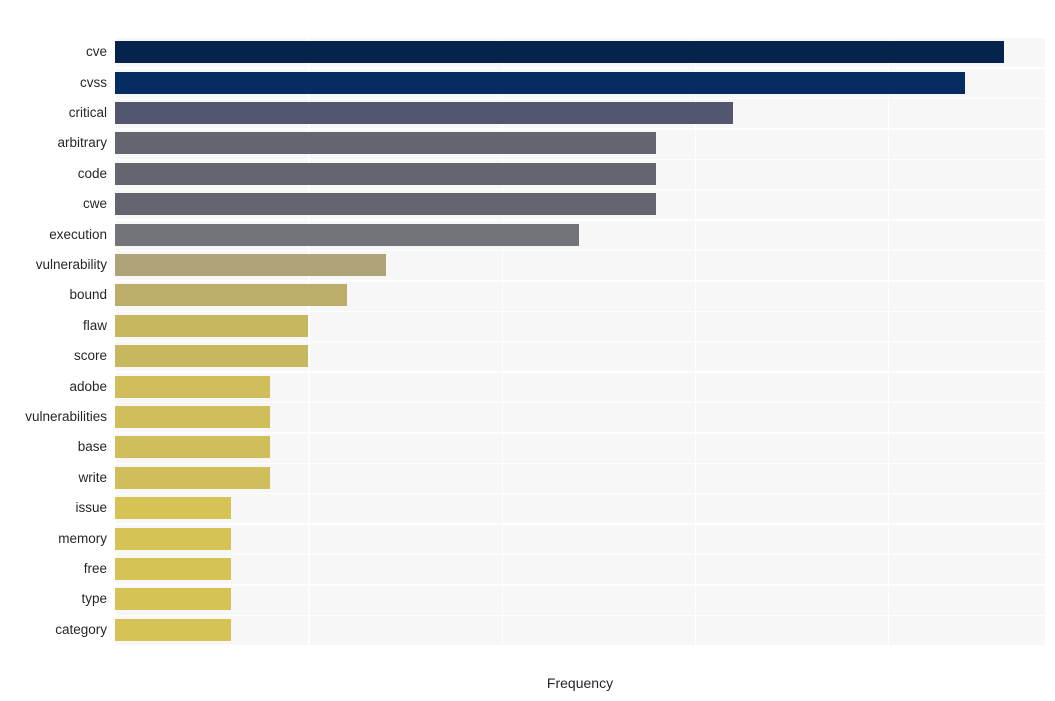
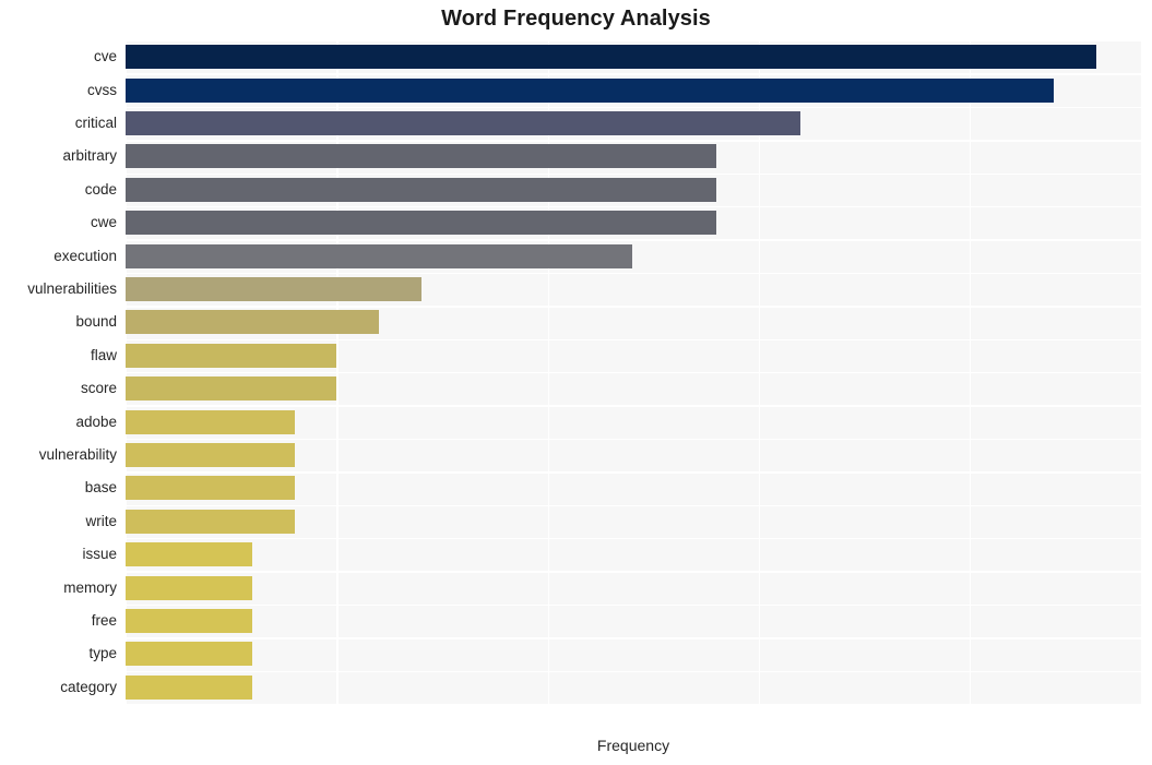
+ Word Frequency Analysis
  cve
  cvss
  critical
  arbitrary
  code
  cwe
  execution
- vulnerability
+ vulnerabilities
  bound
  flaw
  score
  adobe
- vulnerabilities
+ vulnerability
  base
  write
  issue
  memory
  free
  type
  category
  Frequency
